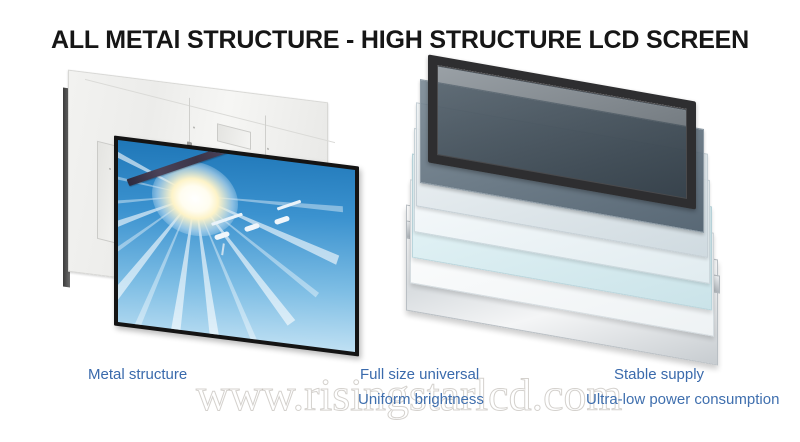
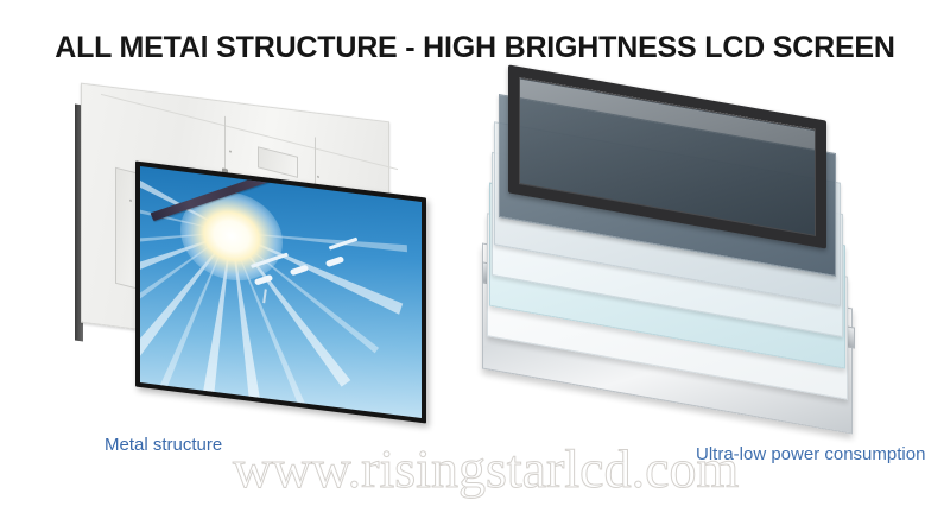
- ALL METAl STRUCTURE - HIGH STRUCTURE LCD SCREEN
+ ALL METAl STRUCTURE - HIGH BRIGHTNESS LCD SCREEN
  www.risingstarlcd.com
  Metal structure
- Full size universal
- Uniform brightness
- Stable supply
  Ultra-low power consumption
